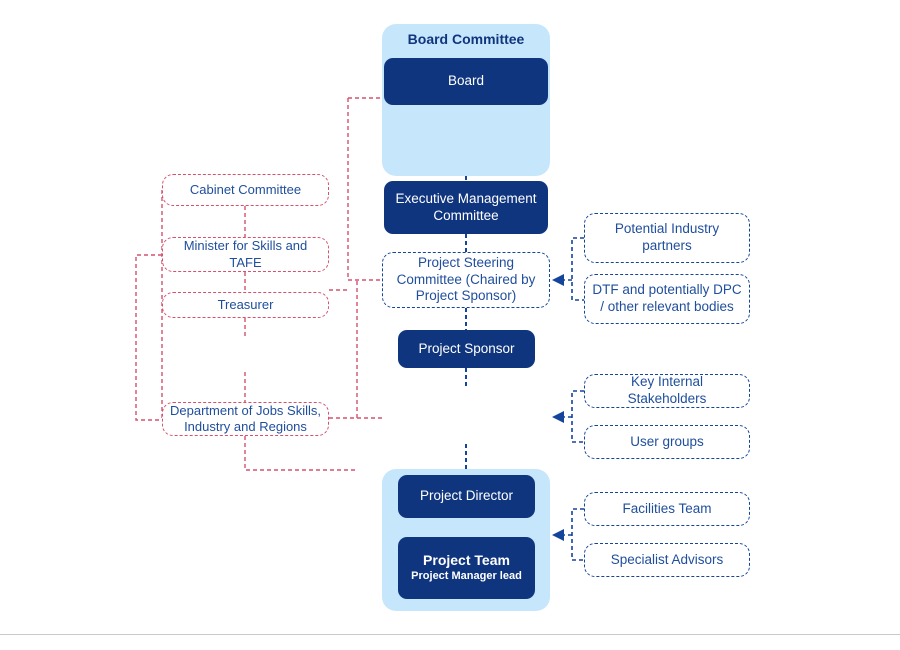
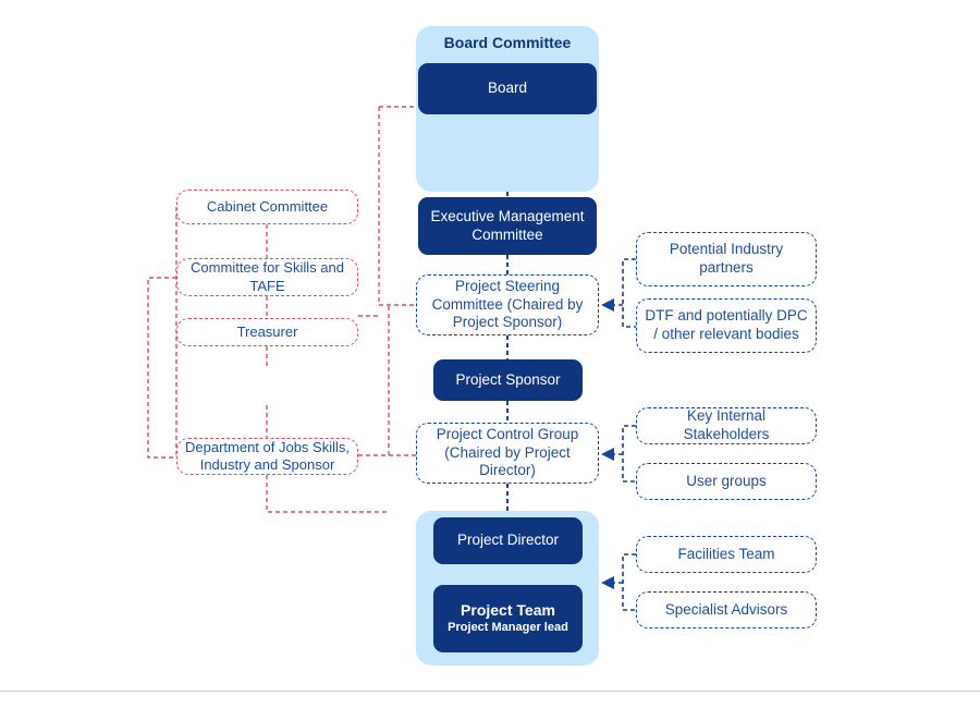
  Board Committee
  Board
  Executive Management Committee
  Project Steering Committee (Chaired by Project Sponsor)
  Project Sponsor
+ Project Control Group (Chaired by Project Director)
  Project Director
  Project Team
  Project Manager lead
  Cabinet Committee
- Minister for Skills and TAFE
+ Committee for Skills and TAFE
  Treasurer
- Department of Jobs Skills, Industry and Regions
+ Department of Jobs Skills, Industry and Sponsor
  Potential Industry partners
  DTF and potentially DPC / other relevant bodies
  Key Internal Stakeholders
  User groups
  Facilities Team
  Specialist Advisors
